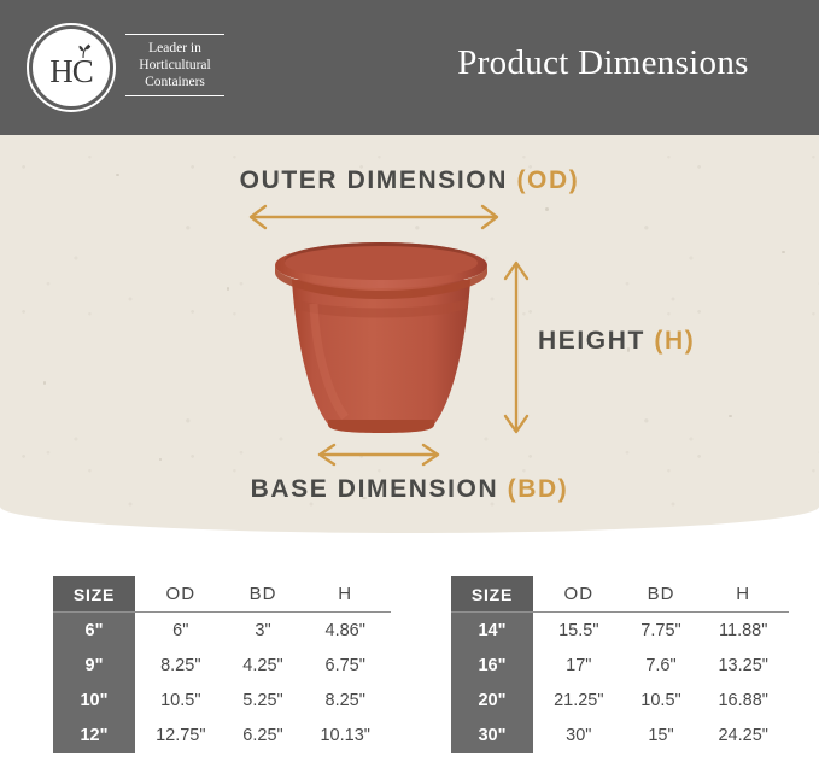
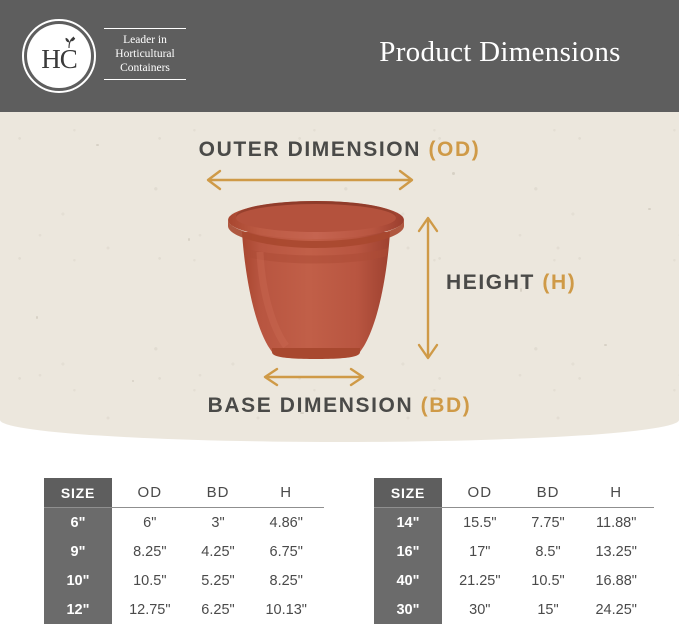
  HC
  Leader in
  Horticultural
  Containers
  Product Dimensions
  OUTER DIMENSION (OD)
  HEIGHT (H)
  BASE DIMENSION (BD)
  SIZE	OD	BD	H
  6"	6"	3"	4.86"
  9"	8.25"	4.25"	6.75"
  10"	10.5"	5.25"	8.25"
  12"	12.75"	6.25"	10.13"
  SIZE	OD	BD	H
  14"	15.5"	7.75"	11.88"
- 16"	17"	7.6"	13.25"
+ 16"	17"	8.5"	13.25"
- 20"	21.25"	10.5"	16.88"
+ 40"	21.25"	10.5"	16.88"
  30"	30"	15"	24.25"
